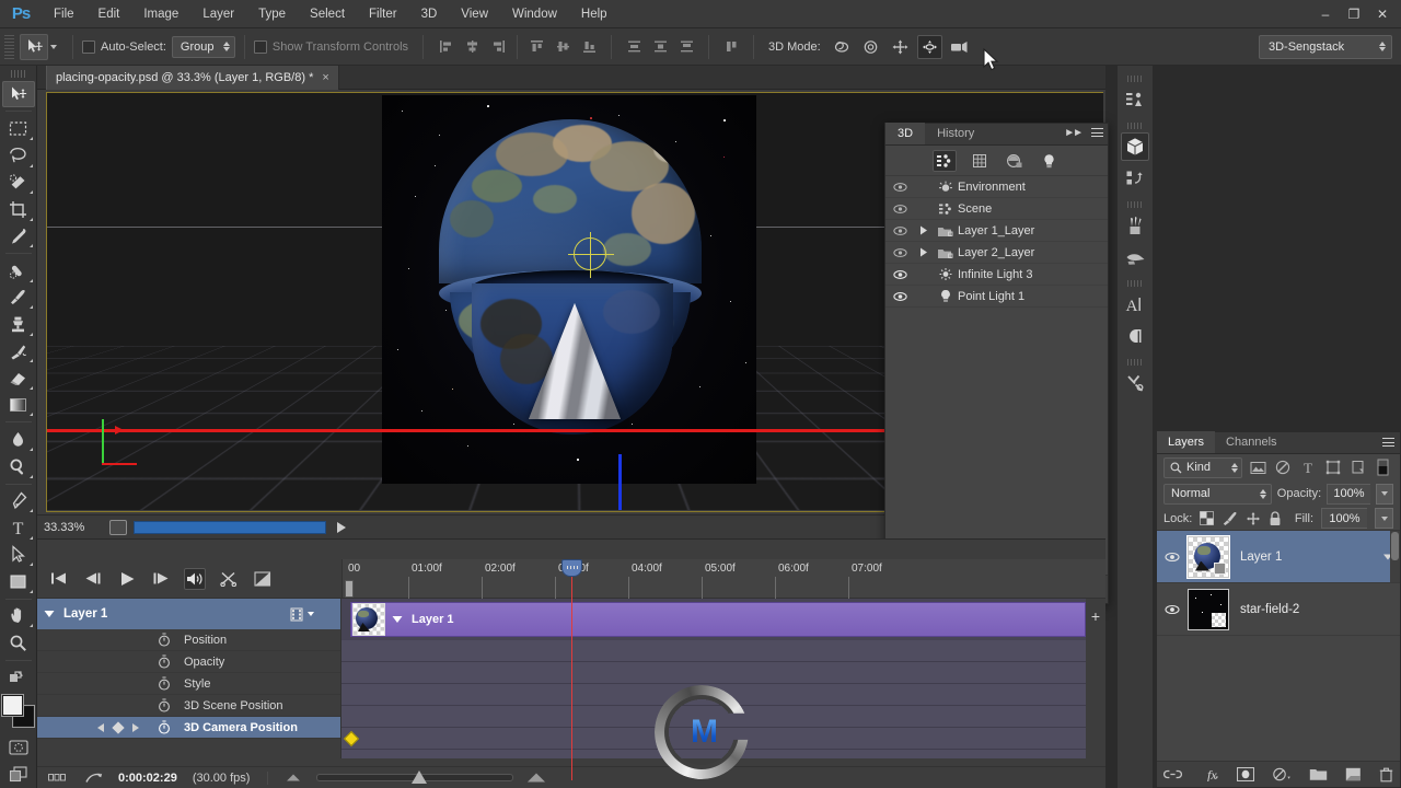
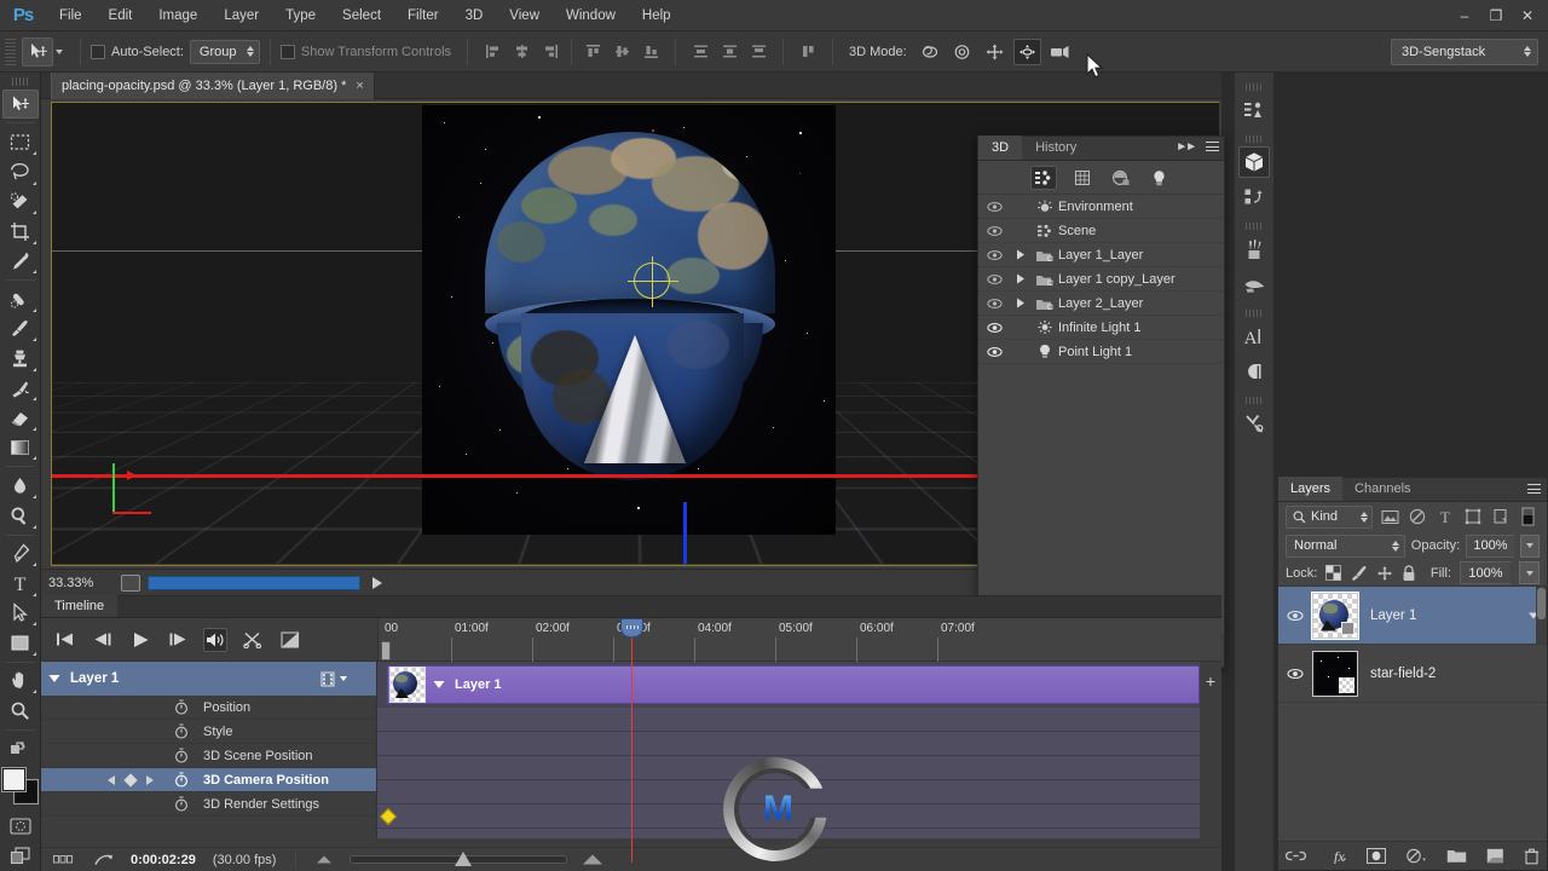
  Ps
  File
  Edit
  Image
  Layer
  Type
  Select
  Filter
  3D
  View
  Window
  Help
  –
  ❐
  ✕
  Auto-Select:
  Group
  Show Transform Controls
  3D Mode:
  3D-Sengstack
  T
  placing-opacity.psd @ 33.3% (Layer 1, RGB/8) *
  ×
  33.33%
  3D
  History
  ►►
  Environment
  Scene
  Layer 1_Layer
+ Layer 1 copy_Layer
  Layer 2_Layer
- Infinite Light 3
+ Infinite Light 1
  Point Light 1
  A
  Layers
  Channels
  Kind
  T
  Normal
  Opacity:
  100%
  Lock:
  Fill:
  100%
  Layer 1
  star-field-2
  fx
+ Timeline
  00
  01:00f
  02:00f
  04:00f
  05:00f
  06:00f
  07:00f
  Layer 1
  Position
- Opacity
  Style
  3D Scene Position
  3D Camera Position
+ 3D Render Settings
  Layer 1
  +
  0:00:02:29
  (30.00 fps)
  M
